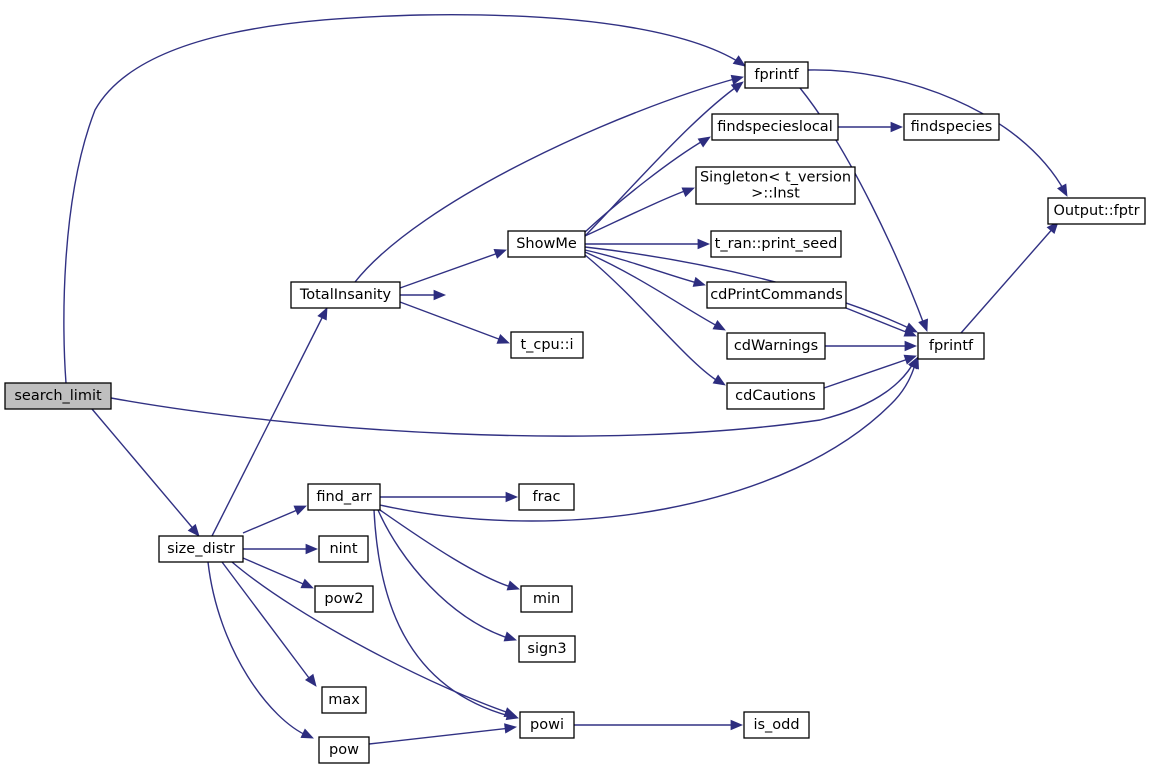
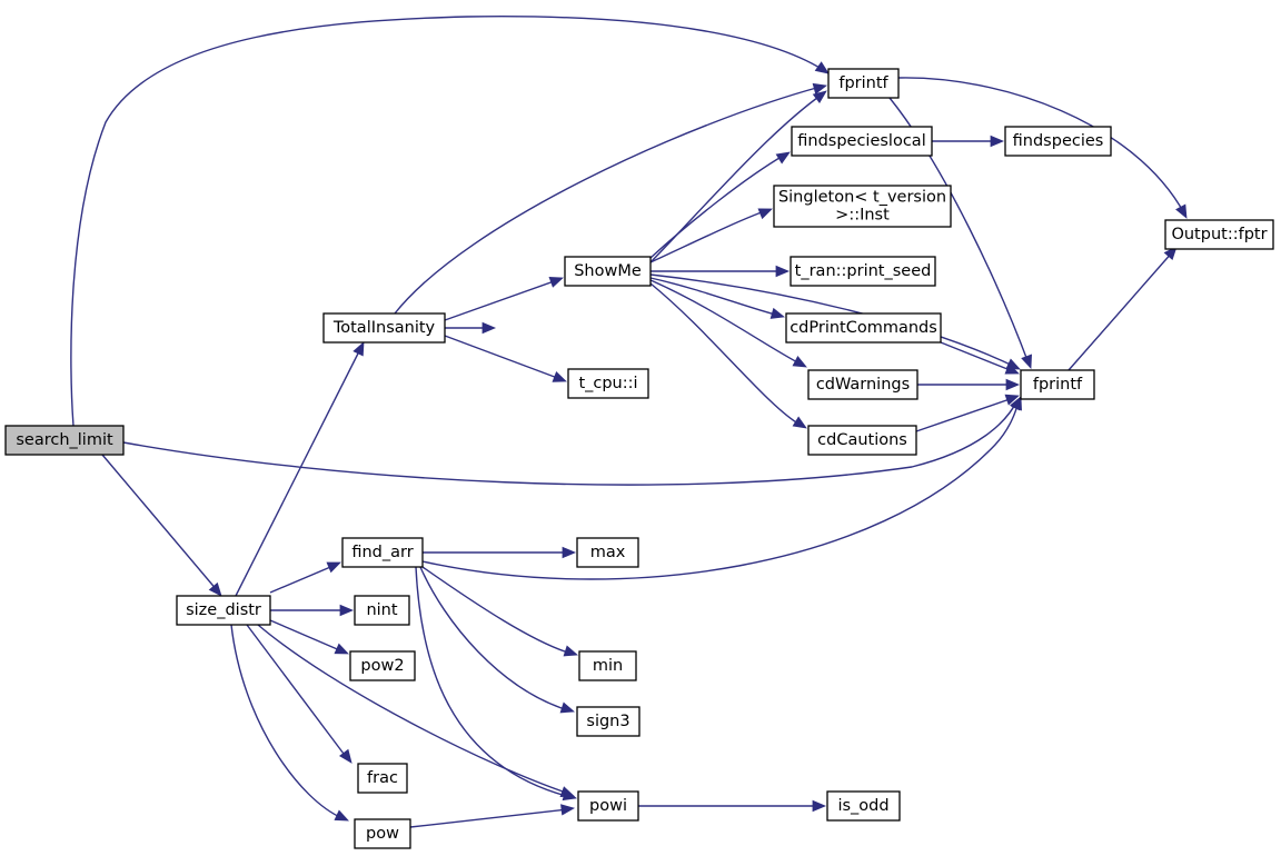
  search_limit
  size_distr
  TotalInsanity
  ShowMe
  t_cpu::i
  fprintf
  findspecieslocal
  findspecies
  Singleton< t_version >::Inst
  t_ran::print_seed
  cdPrintCommands
  cdWarnings
  cdCautions
  fprintf
  Output::fptr
  find_arr
- frac
+ max
  nint
  pow2
  min
  sign3
- max
+ frac
  powi
  is_odd
  pow
